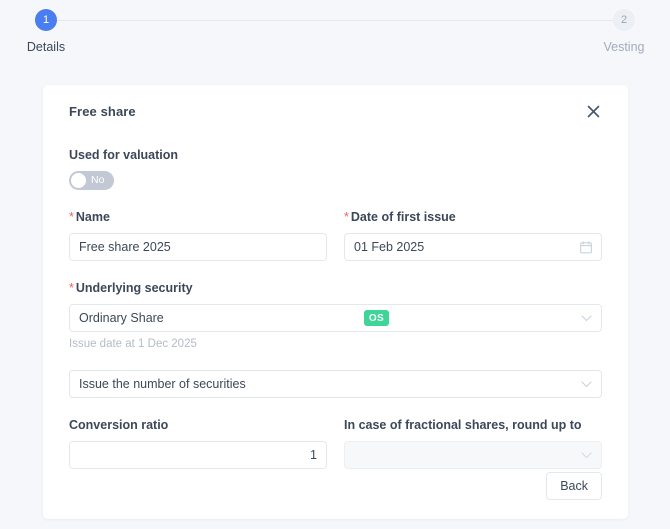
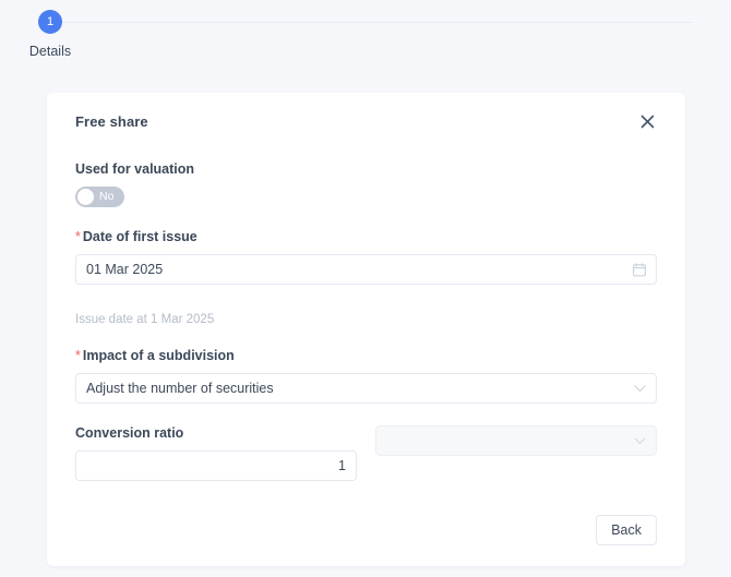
  1
  Details
- 2
- Vesting
  Free share
  Used for valuation
  No
- * Name
- Free share 2025
  * Date of first issue
- 01 Feb 2025
+ 01 Mar 2025
- * Underlying security
- Ordinary Share
- OS
- Issue date at 1 Dec 2025
+ Issue date at 1 Mar 2025
+ * Impact of a subdivision
- Issue the number of securities
+ Adjust the number of securities
  Conversion ratio
  1
- In case of fractional shares, round up to
  Back
